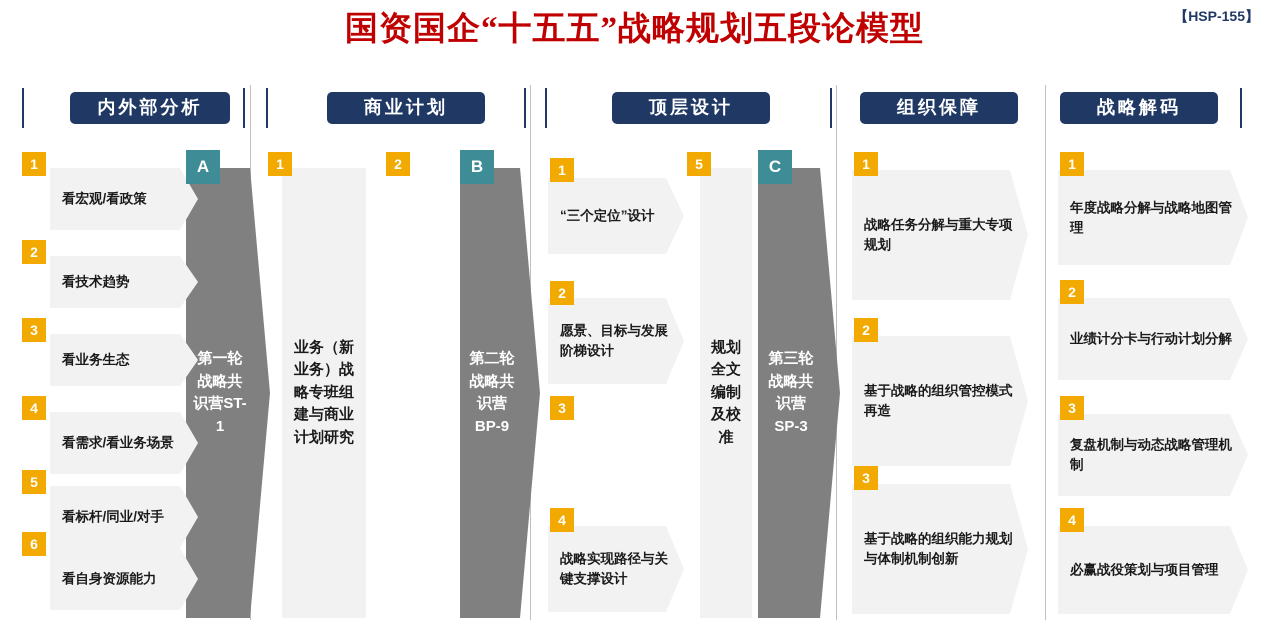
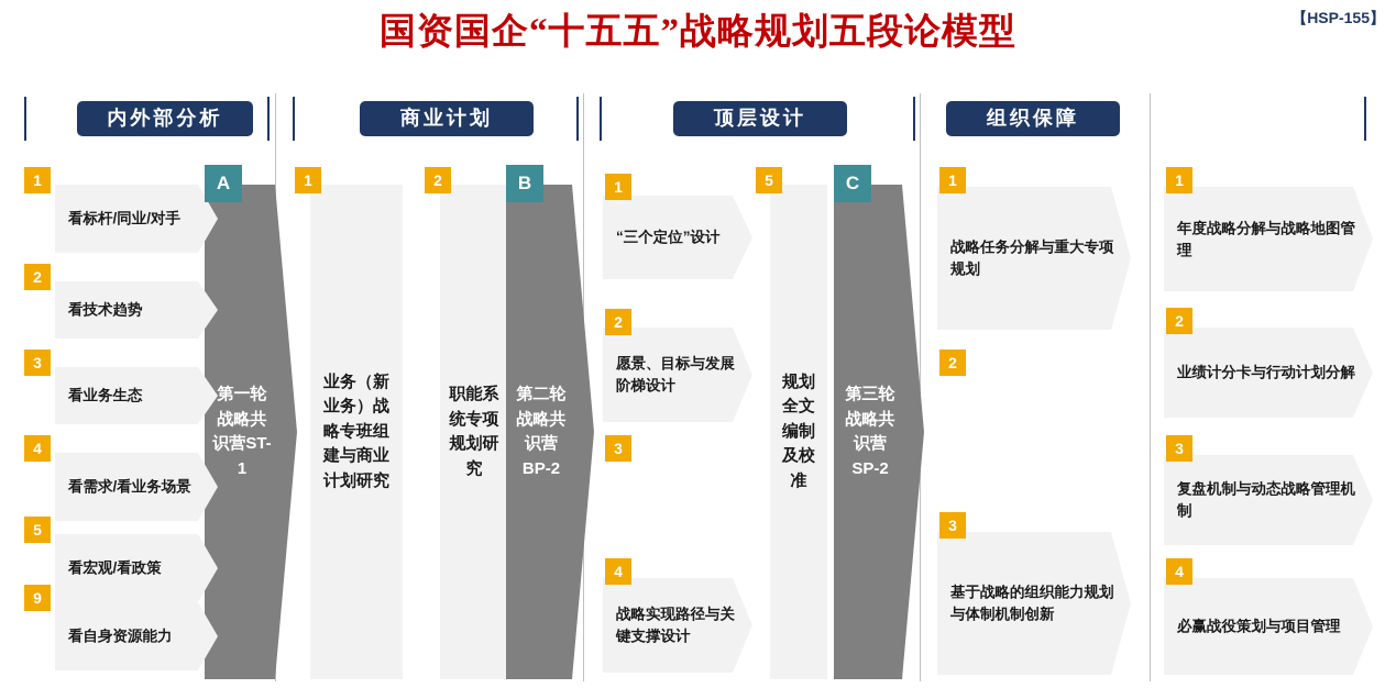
  国资国企“十五五”战略规划五段论模型
  【HSP-155】
  内外部分析
  商业计划
  顶层设计
  组织保障
- 战略解码
  A
  第一轮战略共识营ST-1
  1
- 看宏观/看政策
+ 看标杆/同业/对手
  2
  看技术趋势
  3
  看业务生态
  4
  看需求/看业务场景
  5
- 看标杆/同业/对手
+ 看宏观/看政策
- 6
+ 9
  看自身资源能力
  1
  业务（新业务）战略专班组建与商业计划研究
  2
+ 职能系统专项规划研究
  B
- 第二轮战略共识营BP-9
+ 第二轮战略共识营BP-2
  1
  “三个定位”设计
  2
  愿景、目标与发展阶梯设计
  3
  4
  战略实现路径与关键支撑设计
  5
  规划全文编制及校准
  C
- 第三轮战略共识营SP-3
+ 第三轮战略共识营SP-2
  1
  战略任务分解与重大专项规划
  2
- 基于战略的组织管控模式再造
  3
  基于战略的组织能力规划与体制机制创新
  1
  年度战略分解与战略地图管理
  2
  业绩计分卡与行动计划分解
  3
  复盘机制与动态战略管理机制
  4
  必赢战役策划与项目管理
